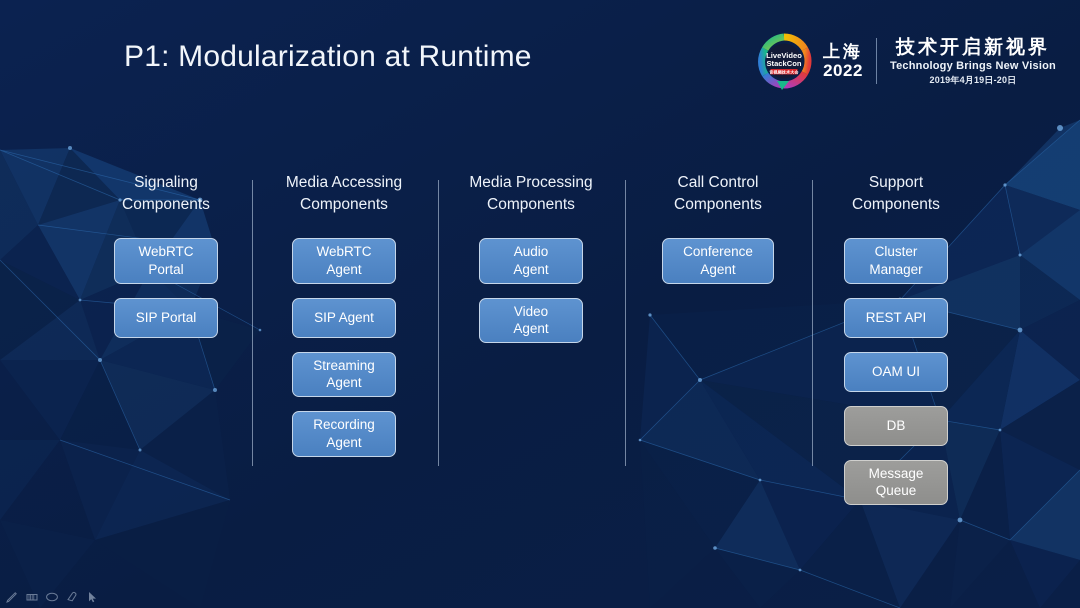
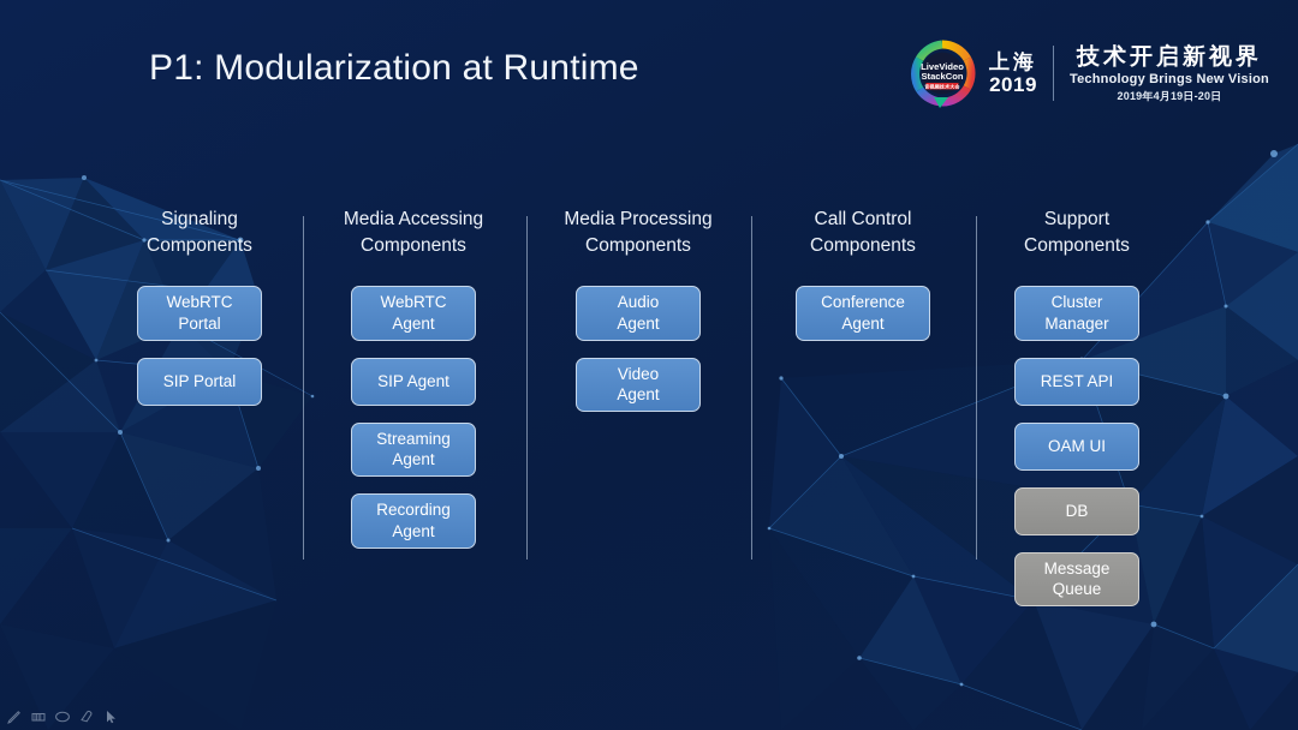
  P1: Modularization at Runtime
  LiveVideo
  StackCon
  上海
- 2022
+ 2019
  技术开启新视界
  Technology Brings New Vision
  2019年4月19日-20日
  Signaling
  Components
  WebRTC
  Portal
  SIP Portal
  Media Accessing
  Components
  WebRTC
  Agent
  SIP Agent
  Streaming
  Agent
  Recording
  Agent
  Media Processing
  Components
  Audio
  Agent
  Video
  Agent
  Call Control
  Components
  Conference
  Agent
  Support
  Components
  Cluster
  Manager
  REST API
  OAM UI
  DB
  Message
  Queue
